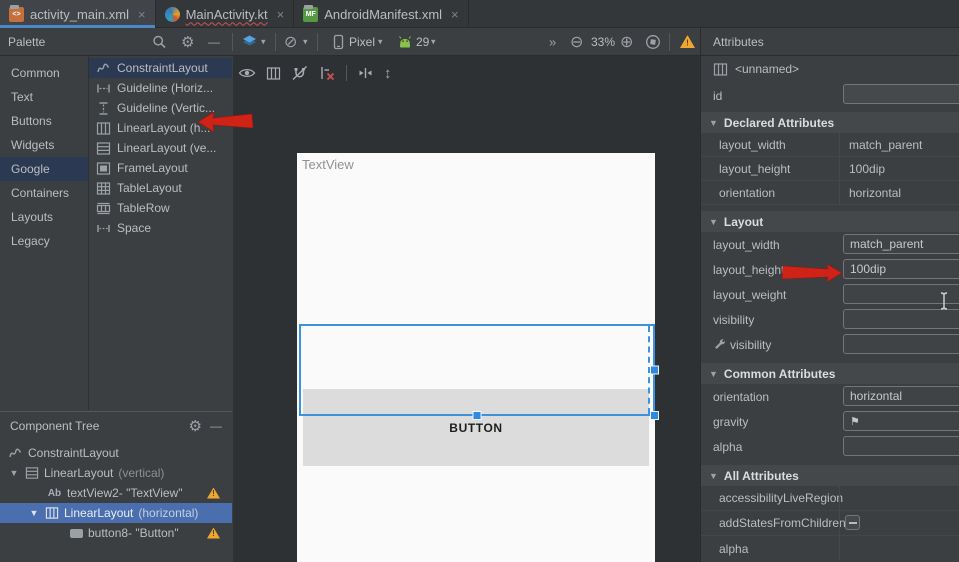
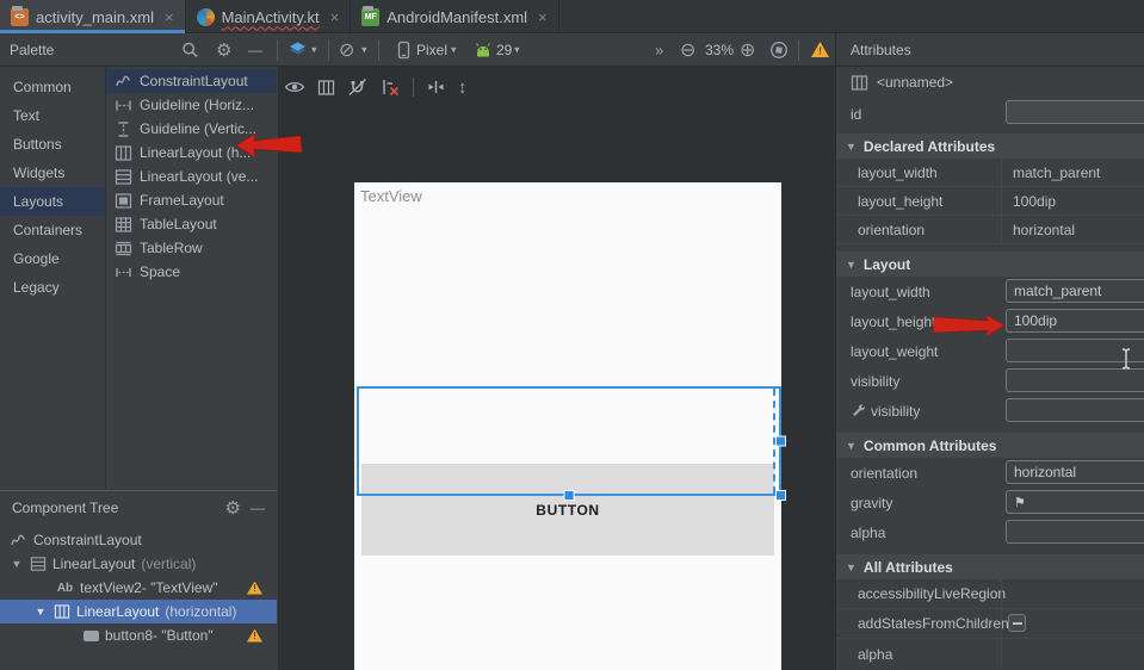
  activity_main.xml
  ×
  MainActivity.kt
  ×
  AndroidManifest.xml
  ×
  Palette
  ⚙
  —
  ▾
  ⊘
  ▾
  Pixel
  ▾
  29
  ▾
  »
  ⊖
  33%
  ⊕
  !
  Common
  Text
  Buttons
  Widgets
- Google
+ Layouts
  Containers
- Layouts
+ Google
  Legacy
  ConstraintLayout
  Guideline (Horiz...
  Guideline (Vertic...
  LinearLayout (h..
  LinearLayout (ve...
  FrameLayout
  TableLayout
  TableRow
  Space
  ↕
  TextView
  BUTTON
  Component Tree
  ⚙
  —
  ConstraintLayout
  ▼
  LinearLayout
  (vertical)
  Ab
  textView2- "TextView"
  !
  ▼
  LinearLayout
  (horizontal)
  button8- "Button"
  !
  Attributes
  <unnamed>
  id
  ▼
  Declared Attributes
  layout_width
  match_parent
  layout_height
  100dip
  orientation
  horizontal
  ▼
  Layout
  layout_width
  match_parent
  layout_heigh
  100dip
  layout_weight
  visibility
  visibility
  ▼
  Common Attributes
  orientation
  horizontal
  gravity
  ⚑
  alpha
  ▼
  All Attributes
  accessibilityLiveRegio
  addStatesFromChildren
  alpha
